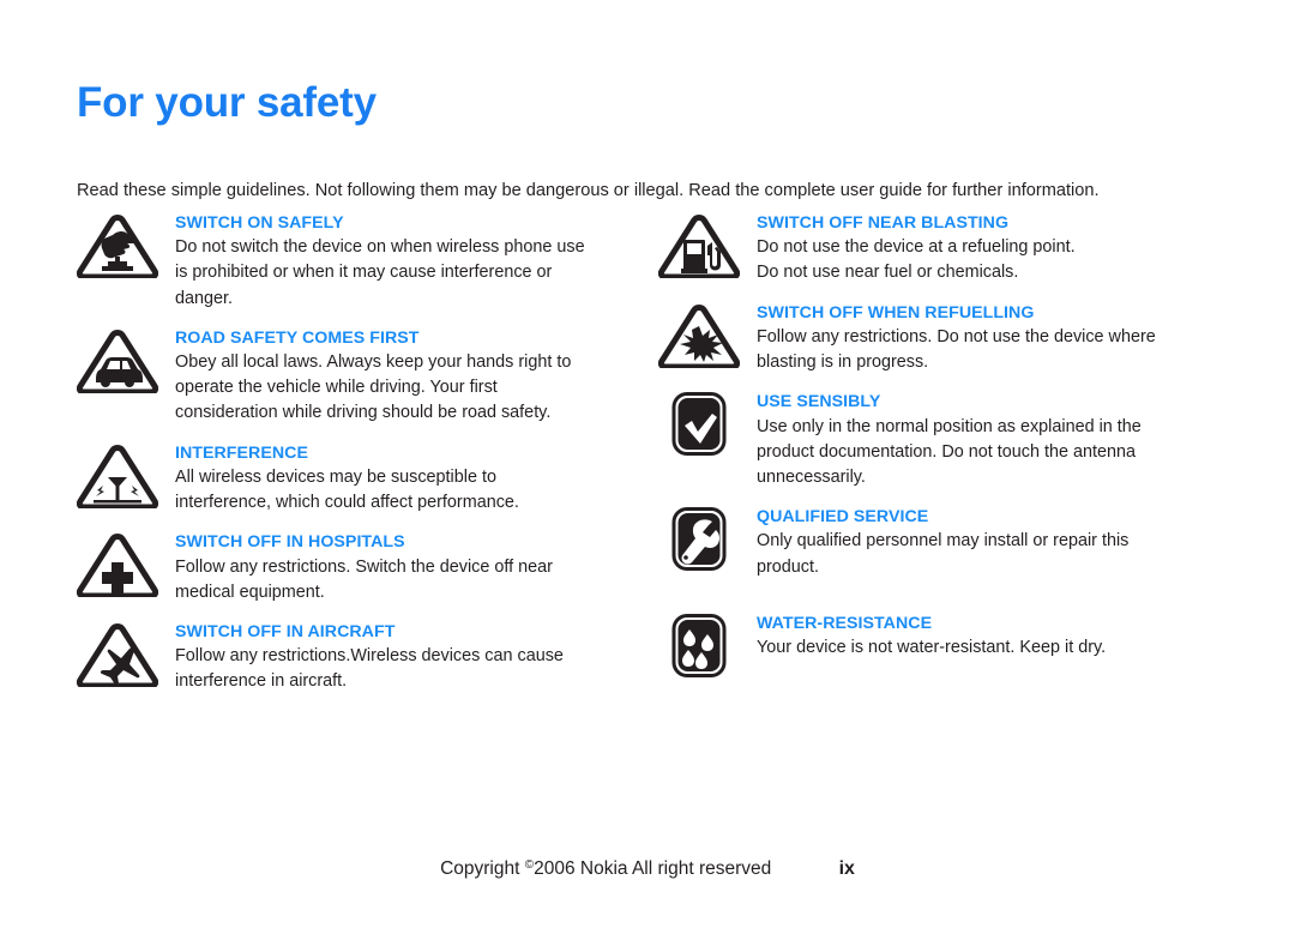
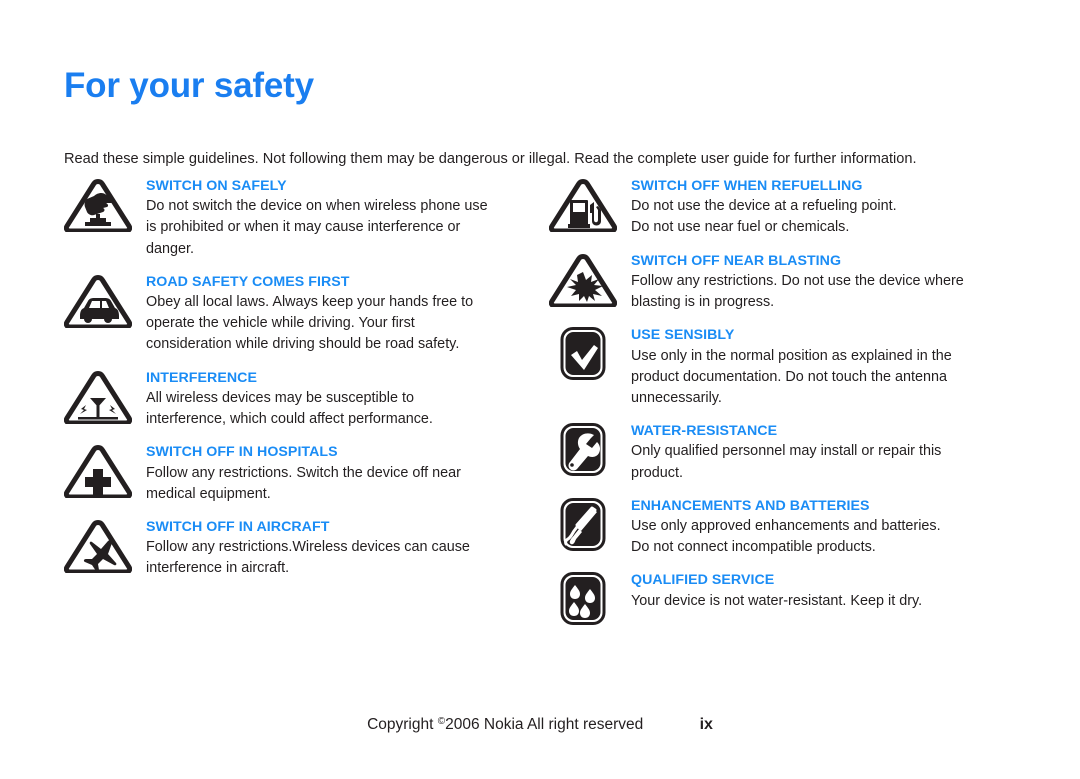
  For your safety
  Read these simple guidelines. Not following them may be dangerous or illegal. Read the complete user guide for further information.
  SWITCH ON SAFELY
  Do not switch the device on when wireless phone use
  is prohibited or when it may cause interference or
  danger.
  ROAD SAFETY COMES FIRST
- Obey all local laws. Always keep your hands right to
+ Obey all local laws. Always keep your hands free to
  operate the vehicle while driving. Your first
  consideration while driving should be road safety.
  INTERFERENCE
  All wireless devices may be susceptible to
  interference, which could affect performance.
  SWITCH OFF IN HOSPITALS
  Follow any restrictions. Switch the device off near
  medical equipment.
  SWITCH OFF IN AIRCRAFT
  Follow any restrictions.Wireless devices can cause
  interference in aircraft.
- SWITCH OFF NEAR BLASTING
+ SWITCH OFF WHEN REFUELLING
  Do not use the device at a refueling point.
  Do not use near fuel or chemicals.
- SWITCH OFF WHEN REFUELLING
+ SWITCH OFF NEAR BLASTING
  Follow any restrictions. Do not use the device where
  blasting is in progress.
  USE SENSIBLY
  Use only in the normal position as explained in the
  product documentation. Do not touch the antenna
  unnecessarily.
- QUALIFIED SERVICE
+ WATER-RESISTANCE
  Only qualified personnel may install or repair this
  product.
+ ENHANCEMENTS AND BATTERIES
+ Use only approved enhancements and batteries.
+ Do not connect incompatible products.
- WATER-RESISTANCE
+ QUALIFIED SERVICE
  Your device is not water-resistant. Keep it dry.
  Copyright ©2006 Nokia All right reserved ix
